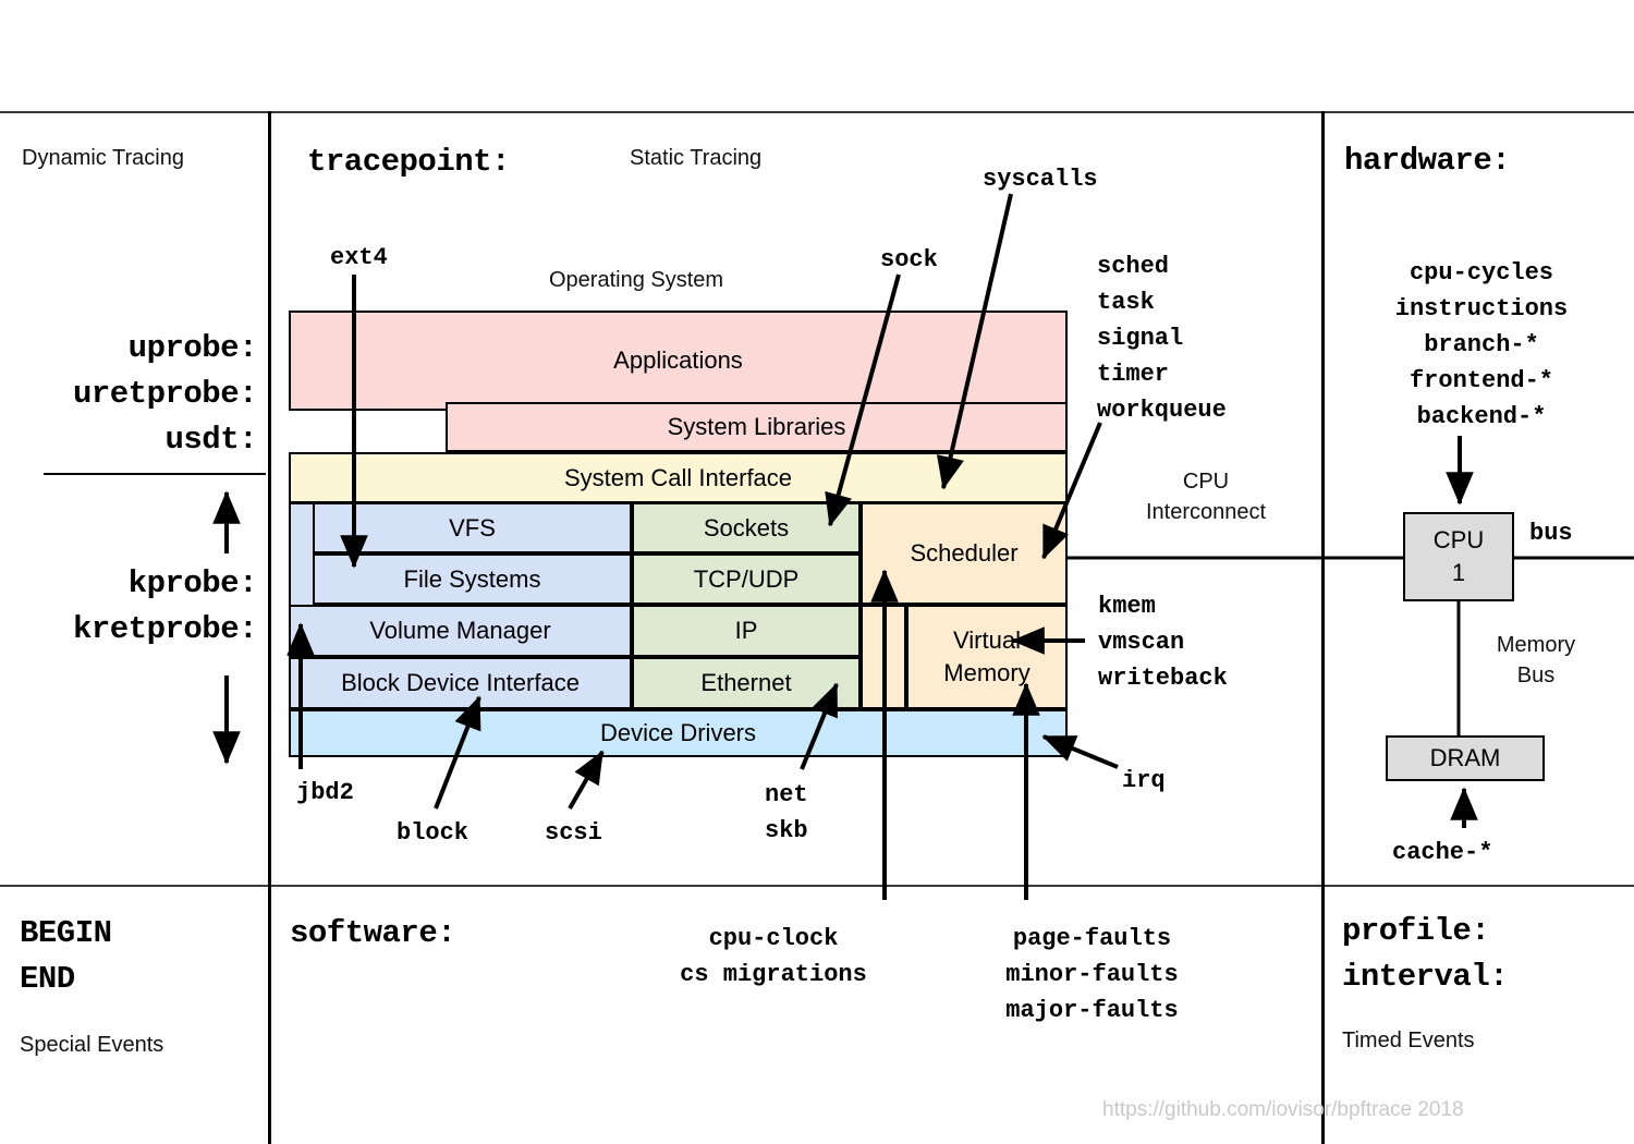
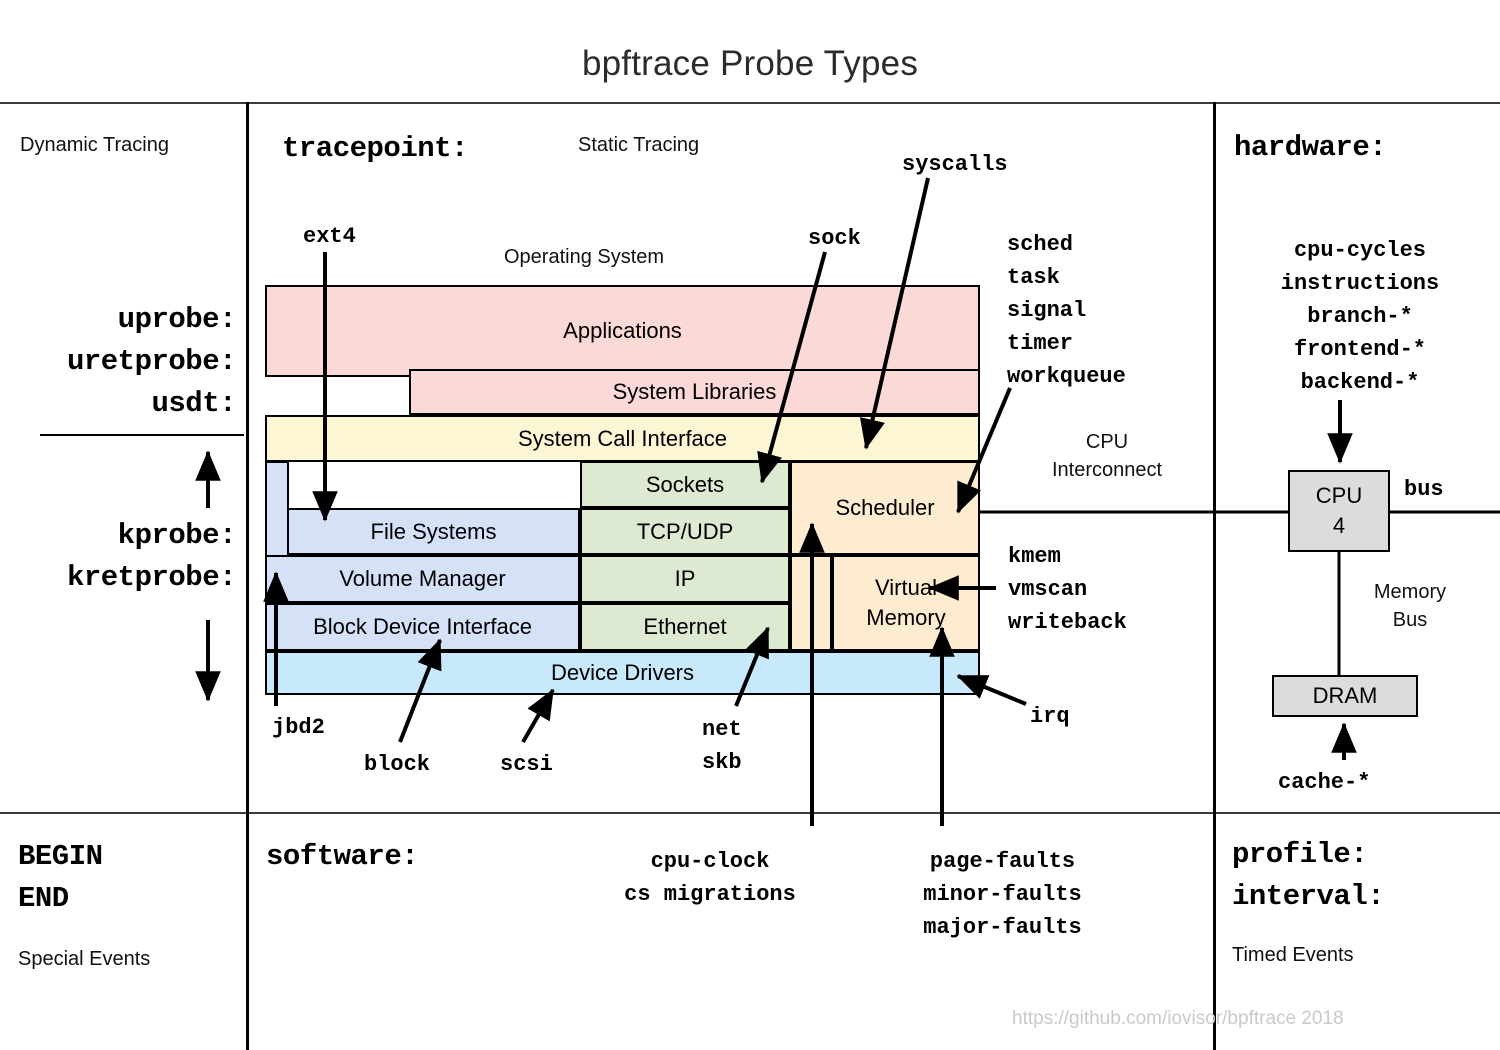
+ bpftrace Probe Types
  Dynamic Tracing
  uprobe:
  uretprobe:
  usdt:
  kprobe:
  kretprobe:
  BEGIN
  END
  Special Events
  tracepoint:
  Static Tracing
  Operating System
  Applications
  System Libraries
  System Call Interface
- VFS
  File Systems
  Volume Manager
  Block Device Interface
  Sockets
  TCP/UDP
  IP
  Ethernet
  Scheduler
  Virtua
  Memory
  Device Drivers
  ext4
  sock
  syscalls
  sched
  task
  signal
  timer
  workqueue
  kmem
  vmscan
  writeback
  CPU
  Interconnect
  jbd2
  block
  scsi
  net
  skb
  irq
  software:
  cpu-clock
  cs migrations
  page-faults
  minor-faults
  major-faults
  hardware:
  cpu-cycles
  instructions
  branch-*
  frontend-*
  backend-*
  CPU
- 1
+ 4
  bus
  Memory
  Bus
  DRAM
  cache-*
  profile:
  interval:
  Timed Events
  https://github.com/iovisor/bpftrace 2018
